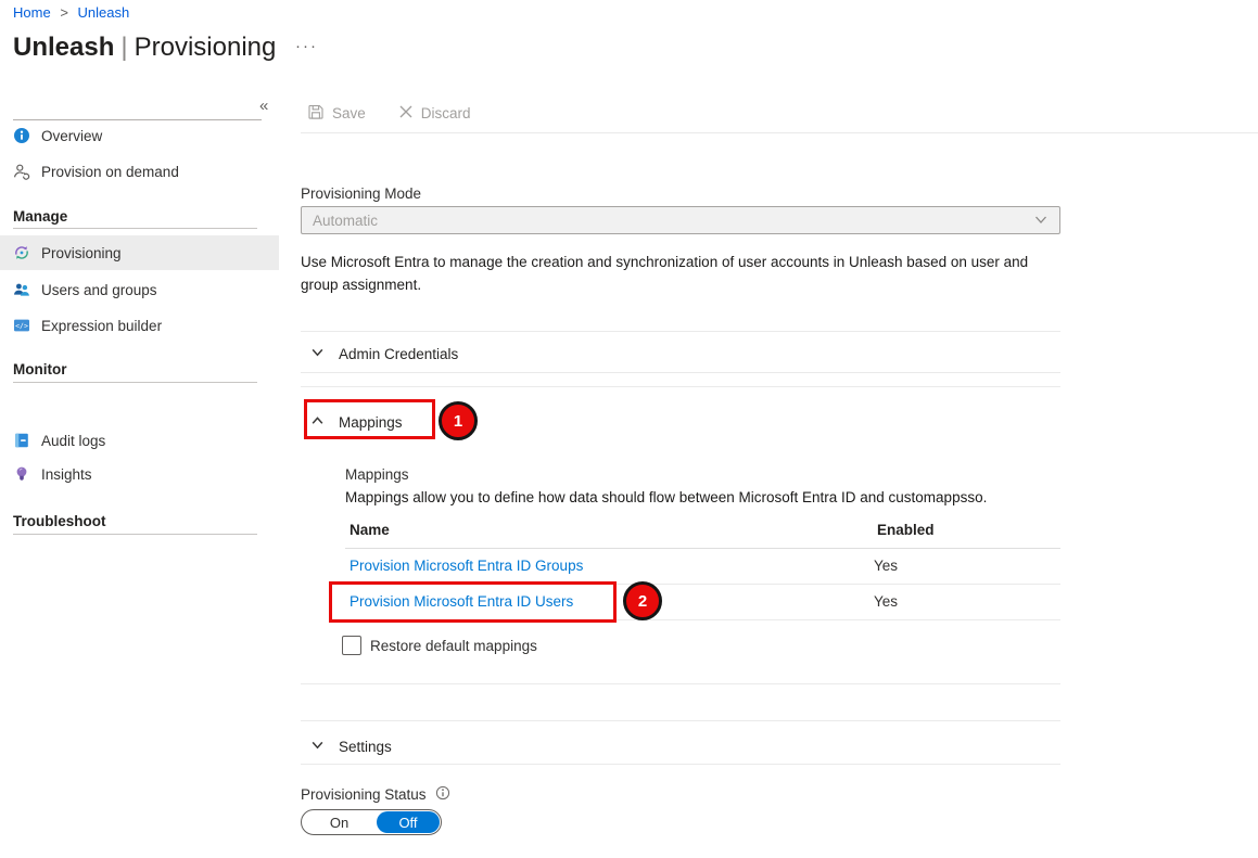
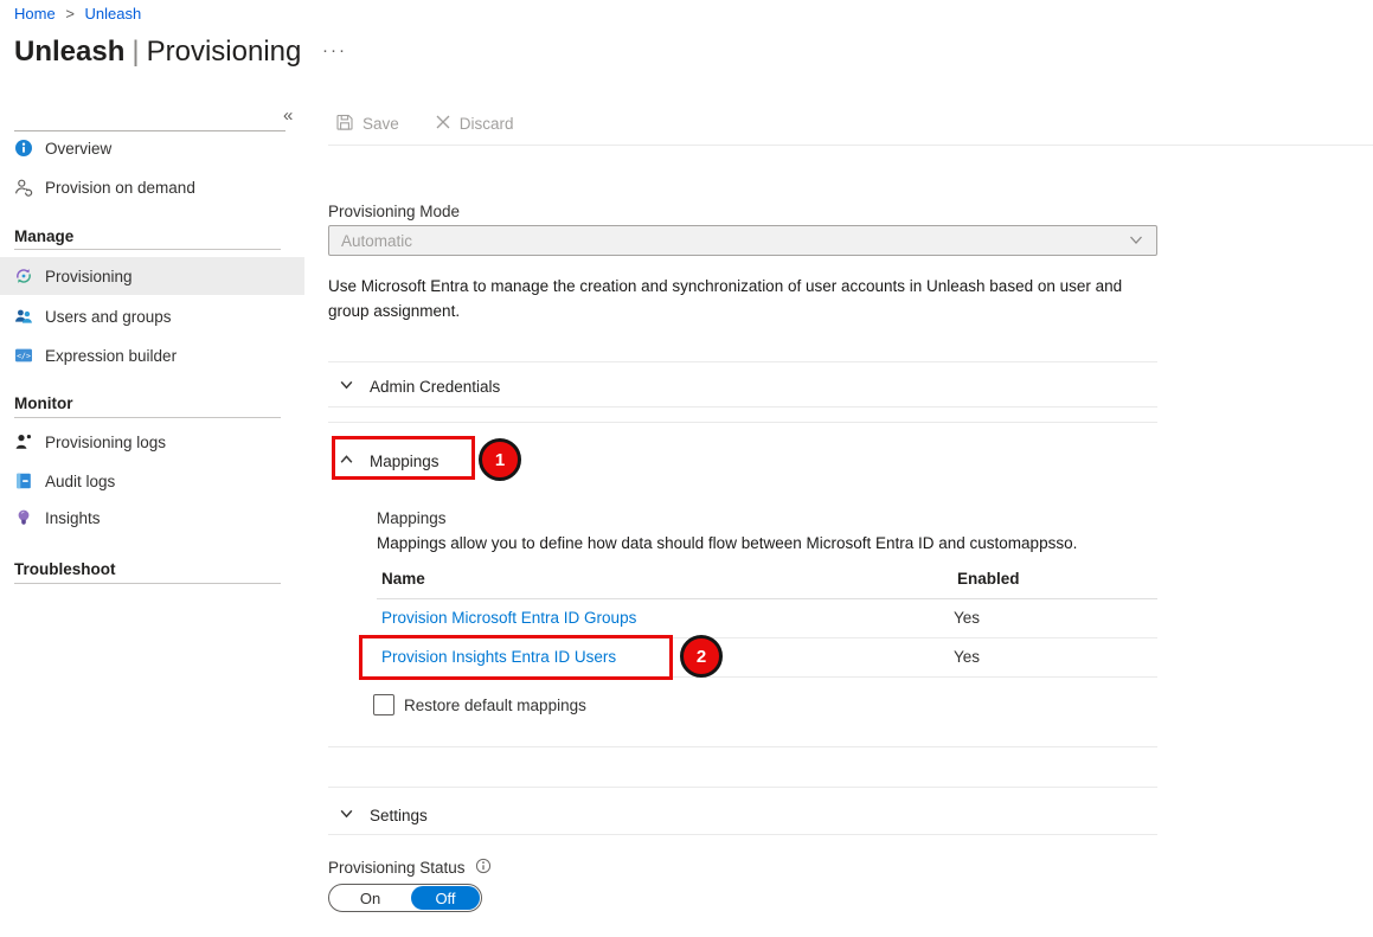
  Home > Unleash
  Unleash | Provisioning
  ···
  «
  Overview
  Provision on demand
  Manage
  Provisioning
  Users and groups
  </>
  Expression builder
  Monitor
+ Provisioning logs
  Audit logs
  Insights
  Troubleshoot
  Save
  Discard
  Provisioning Mode
  Automatic
  Use Microsoft Entra to manage the creation and synchronization of user accounts in Unleash based on user and group assignment.
  Admin Credentials
  Mappings
  Mappings
  Mappings allow you to define how data should flow between Microsoft Entra ID and customappsso.
  Name
  Enabled
  Provision Microsoft Entra ID Groups
  Yes
- Provision Microsoft Entra ID Users
+ Provision Insights Entra ID Users
  Yes
  Restore default mappings
  Settings
  Provisioning Status
  On
  Off
  1
  2
